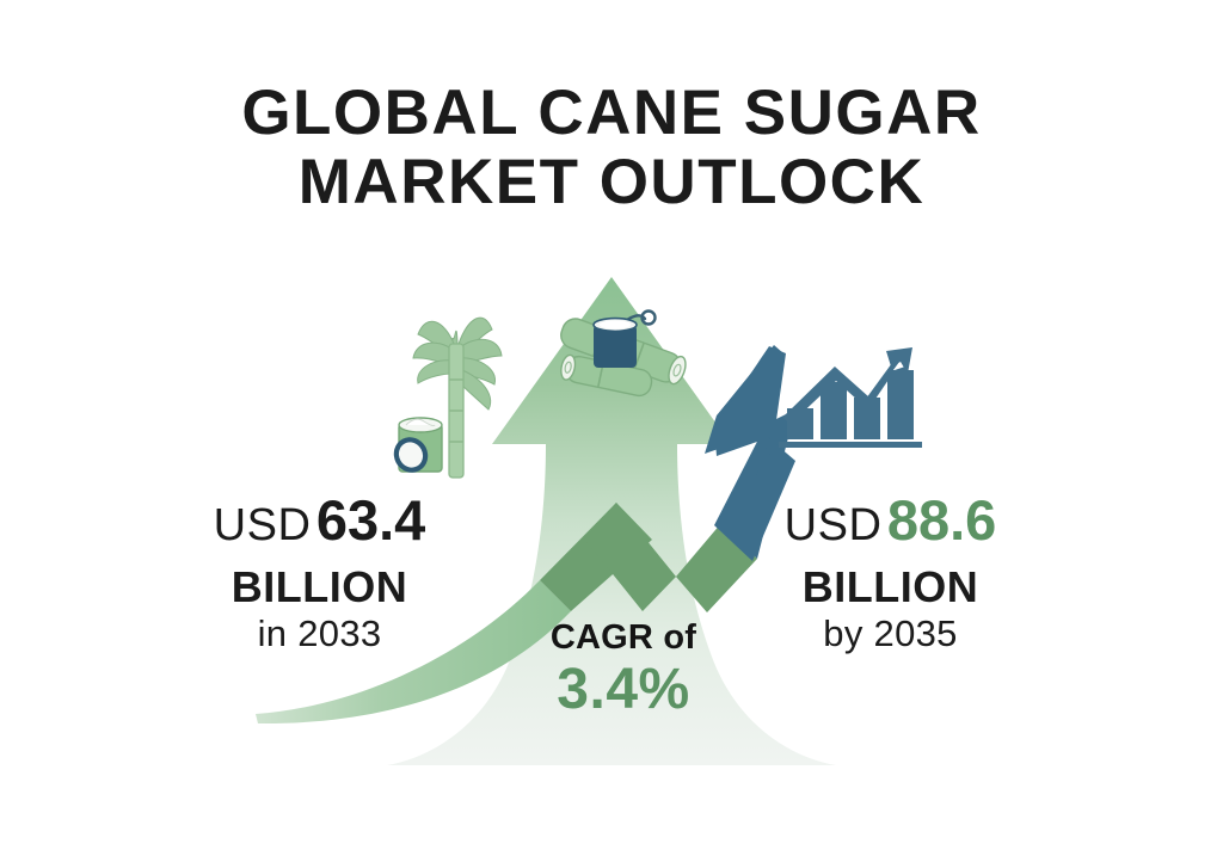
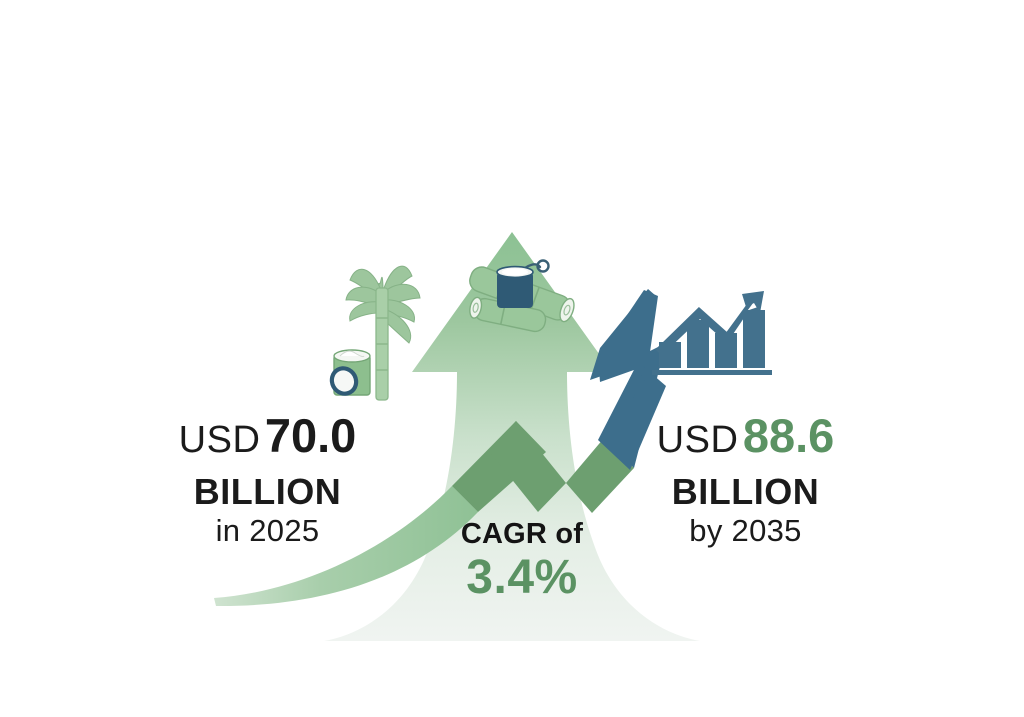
- GLOBAL CANE SUGAR
- MARKET OUTLOCK
- USD 63.4
+ USD 70.0
  BILLION
- in 2033
+ in 2025
  USD 88.6
  BILLION
  by 2035
  CAGR of
  3.4%
